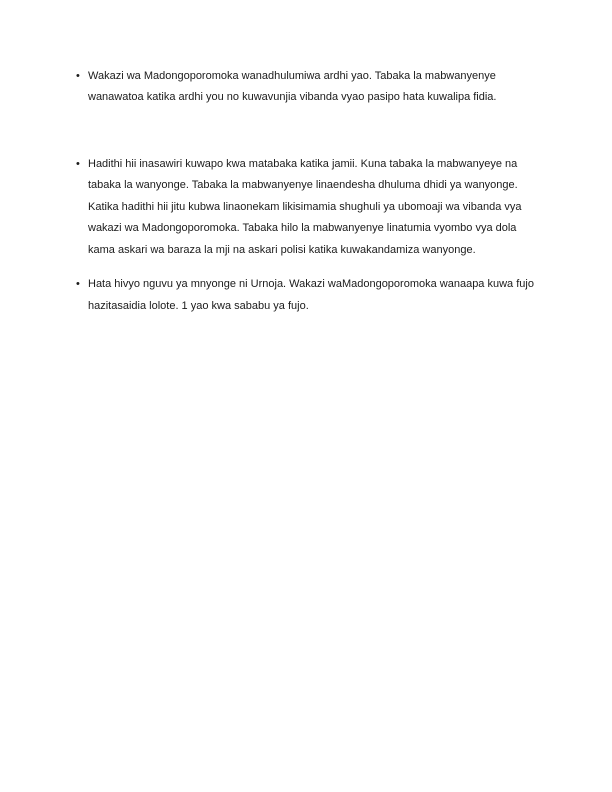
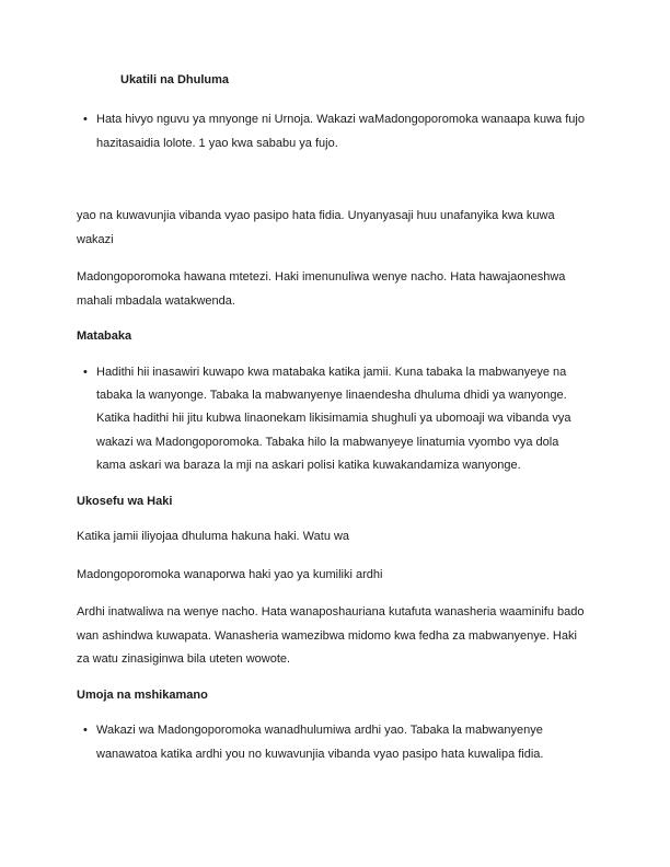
+ Ukatili na Dhuluma
  •
- Wakazi wa Madongoporomoka wanadhulumiwa ardhi yao. Tabaka la mabwanyenye wanawatoa katika ardhi you no kuwavunjia vibanda vyao pasipo hata kuwalipa fidia.
+ Hata hivyo nguvu ya mnyonge ni Urnoja. Wakazi waMadongoporomoka wanaapa kuwa fujo hazitasaidia lolote. 1 yao kwa sababu ya fujo.
+ yao na kuwavunjia vibanda vyao pasipo hata fidia. Unyanyasaji huu unafanyika kwa kuwa wakazi
+ Madongoporomoka hawana mtetezi. Haki imenunuliwa wenye nacho. Hata hawajaoneshwa mahali mbadala watakwenda.
+ Matabaka
  •
- Hadithi hii inasawiri kuwapo kwa matabaka katika jamii. Kuna tabaka la mabwanyeye na tabaka la wanyonge. Tabaka la mabwanyenye linaendesha dhuluma dhidi ya wanyonge. Katika hadithi hii jitu kubwa linaonekam likisimamia shughuli ya ubomoaji wa vibanda vya wakazi wa Madongoporomoka. Tabaka hilo la mabwanyenye linatumia vyombo vya dola kama askari wa baraza la mji na askari polisi katika kuwakandamiza wanyonge.
+ Hadithi hii inasawiri kuwapo kwa matabaka katika jamii. Kuna tabaka la mabwanyeye na tabaka la wanyonge. Tabaka la mabwanyenye linaendesha dhuluma dhidi ya wanyonge. Katika hadithi hii jitu kubwa linaonekam likisimamia shughuli ya ubomoaji wa vibanda vya wakazi wa Madongoporomoka. Tabaka hilo la mabwanyeye linatumia vyombo vya dola kama askari wa baraza la mji na askari polisi katika kuwakandamiza wanyonge.
+ Ukosefu wa Haki
+ Katika jamii iliyojaa dhuluma hakuna haki. Watu wa
+ Madongoporomoka wanaporwa haki yao ya kumiliki ardhi
+ Ardhi inatwaliwa na wenye nacho. Hata wanaposhauriana kutafuta wanasheria waaminifu bado wan ashindwa kuwapata. Wanasheria wamezibwa midomo kwa fedha za mabwanyenye. Haki za watu zinasiginwa bila uteten wowote.
+ Umoja na mshikamano
  •
- Hata hivyo nguvu ya mnyonge ni Urnoja. Wakazi waMadongoporomoka wanaapa kuwa fujo hazitasaidia lolote. 1 yao kwa sababu ya fujo.
+ Wakazi wa Madongoporomoka wanadhulumiwa ardhi yao. Tabaka la mabwanyenye wanawatoa katika ardhi you no kuwavunjia vibanda vyao pasipo hata kuwalipa fidia.
